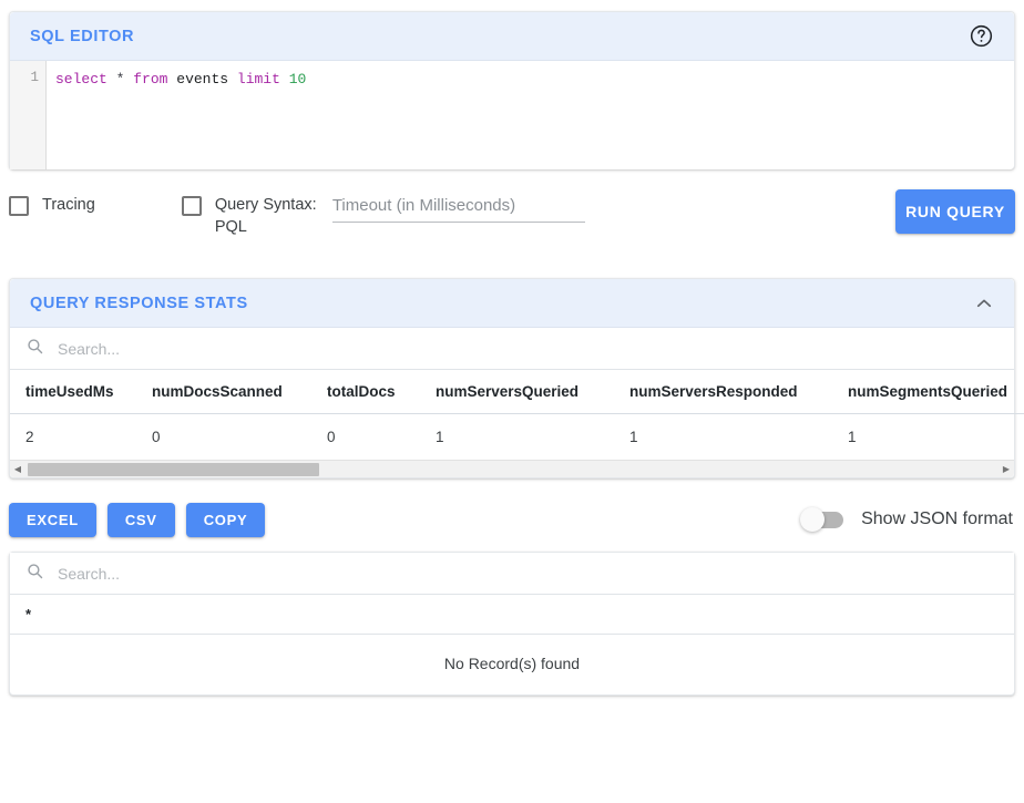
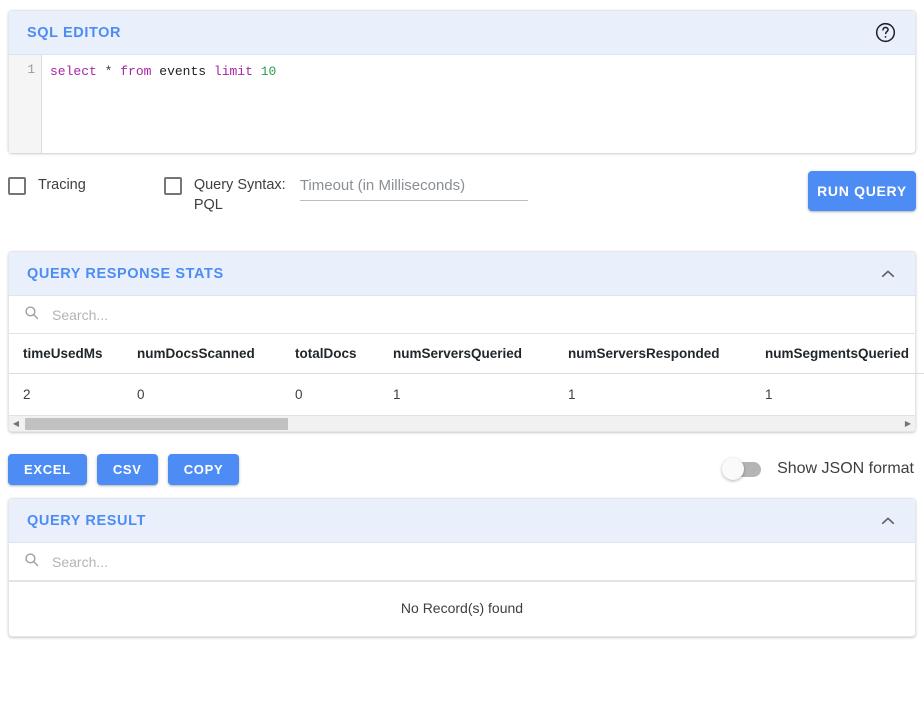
  SQL EDITOR
  1
  select * from events limit 10
  Tracing
  Query Syntax: PQL
  Timeout (in Milliseconds)
  RUN QUERY
  QUERY RESPONSE STATS
  Search...
  timeUsedMs	numDocsScanned	totalDocs	numServersQueried	numServersResponded	numSegmentsQueried
  2	0	0	1	1	1
  ◀
  ▶
  EXCEL
  CSV
  COPY
  Show JSON format
+ QUERY RESULT
  Search...
- *
  No Record(s) found
